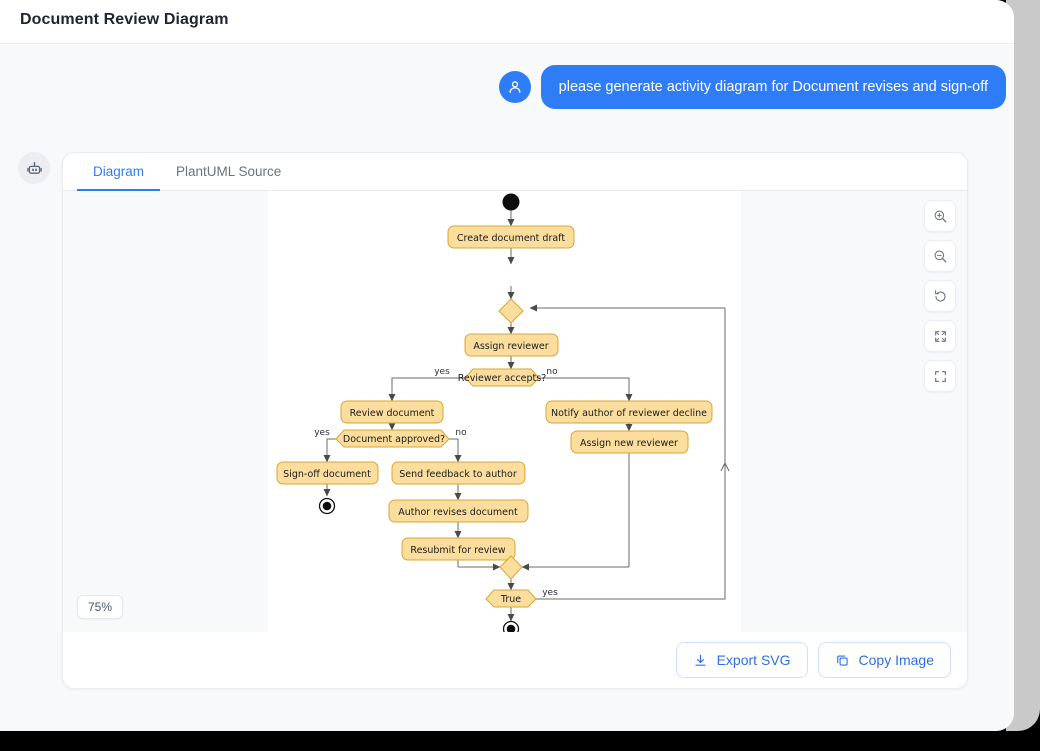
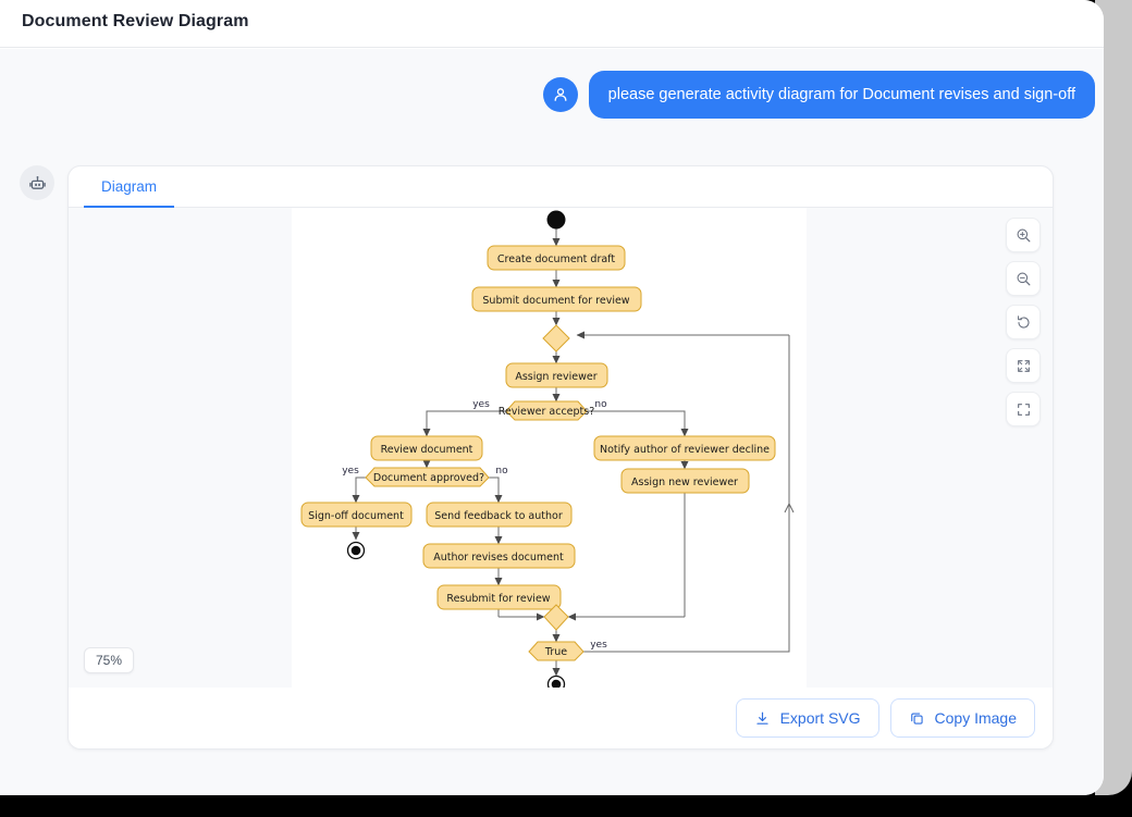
  Document Review Diagram
  please generate activity diagram for Document revises and sign-off
  Diagram
- PlantUML Source
  Create document draft
+ Submit document for review
  Assign reviewer
  Reviewer accepts?
  yes
  no
  Review document
  Notify author of reviewer decline
  Assign new reviewer
  Document approved?
  yes
  no
  Sign-off document
  Send feedback to author
  Author revises document
  Resubmit for review
  True
  yes
  75%
  Export SVG
  Copy Image
